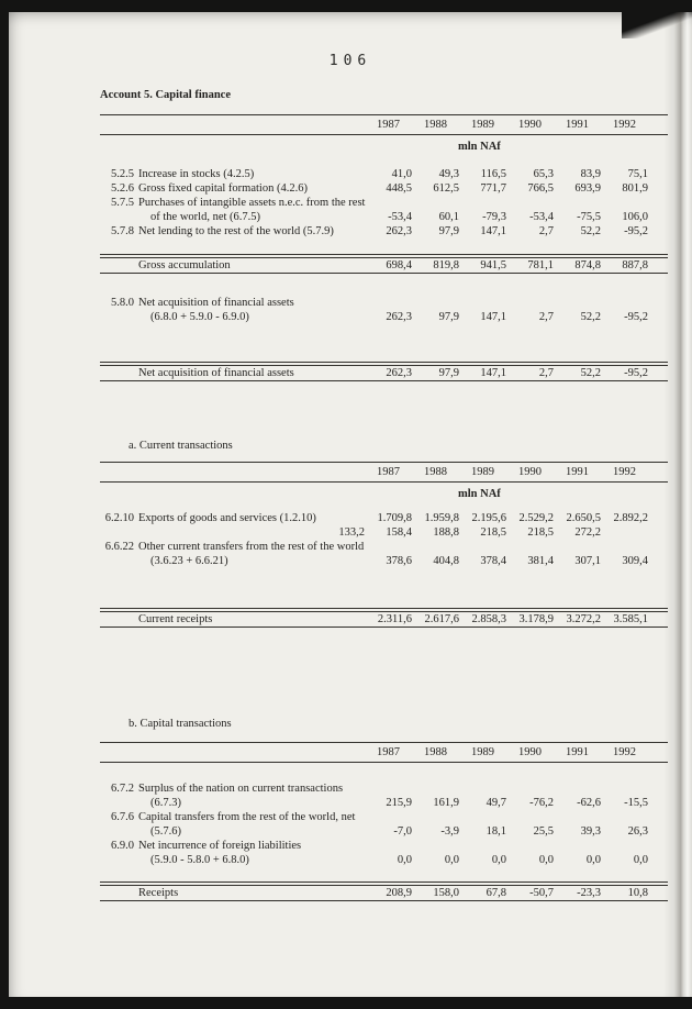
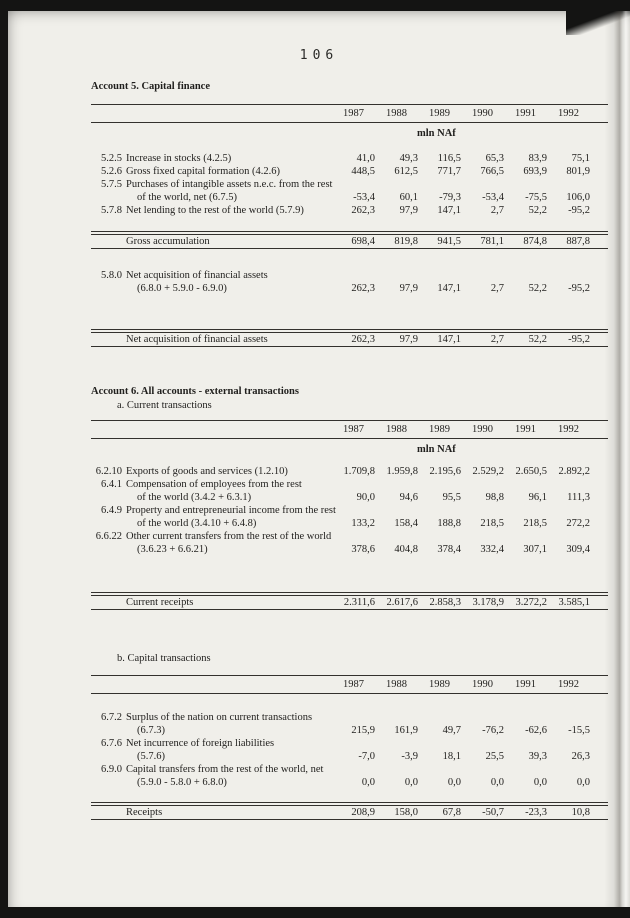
  106
  Account 5. Capital finance
  1987
  1988
  1989
  1990
  1991
  1992
  mln NAf
  5.2.5 Increase in stocks (4.2.5)
  41,0
  49,3
  116,5
  65,3
  83,9
  75,1
  5.2.6 Gross fixed capital formation (4.2.6)
  448,5
  612,5
  771,7
  766,5
  693,9
  801,9
  5.7.5 Purchases of intangible assets n.e.c. from the rest
  of the world, net (6.7.5)
  -53,4
  60,1
  -79,3
  -53,4
  -75,5
  106,0
  5.7.8 Net lending to the rest of the world (5.7.9)
  262,3
  97,9
  147,1
  2,7
  52,2
  -95,2
  Gross accumulation
  698,4
  819,8
  941,5
  781,1
  874,8
  887,8
  5.8.0 Net acquisition of financial assets
  (6.8.0 + 5.9.0 - 6.9.0)
  262,3
  97,9
  147,1
  2,7
  52,2
  -95,2
  Net acquisition of financial assets
  262,3
  97,9
  147,1
  2,7
  52,2
  -95,2
+ Account 6. All accounts - external transactions
  a. Current transactions
  1987
  1988
  1989
  1990
  1991
  1992
  mln NAf
  6.2.10 Exports of goods and services (1.2.10)
  1.709,8
  1.959,8
  2.195,6
  2.529,2
  2.650,5
  2.892,2
+ 6.4.1 Compensation of employees from the rest
+ of the world (3.4.2 + 6.3.1)
+ 90,0
+ 94,6
+ 95,5
+ 98,8
+ 96,1
+ 111,3
+ 6.4.9 Property and entrepreneurial income from the rest
+ of the world (3.4.10 + 6.4.8)
  133,2
  158,4
  188,8
  218,5
  218,5
  272,2
  6.6.22 Other current transfers from the rest of the world
  (3.6.23 + 6.6.21)
  378,6
  404,8
  378,4
- 381,4
+ 332,4
  307,1
  309,4
  Current receipts
  2.311,6
  2.617,6
  2.858,3
  3.178,9
  3.272,2
  3.585,1
  b. Capital transactions
  1987
  1988
  1989
  1990
  1991
  1992
  6.7.2 Surplus of the nation on current transactions
  (6.7.3)
  215,9
  161,9
  49,7
  -76,2
  -62,6
  -15,5
- 6.7.6 Capital transfers from the rest of the world, net
+ 6.7.6 Net incurrence of foreign liabilities
  (5.7.6)
  -7,0
  -3,9
  18,1
  25,5
  39,3
  26,3
- 6.9.0 Net incurrence of foreign liabilities
+ 6.9.0 Capital transfers from the rest of the world, net
  (5.9.0 - 5.8.0 + 6.8.0)
  0,0
  0,0
  0,0
  0,0
  0,0
  0,0
  Receipts
  208,9
  158,0
  67,8
  -50,7
  -23,3
  10,8
